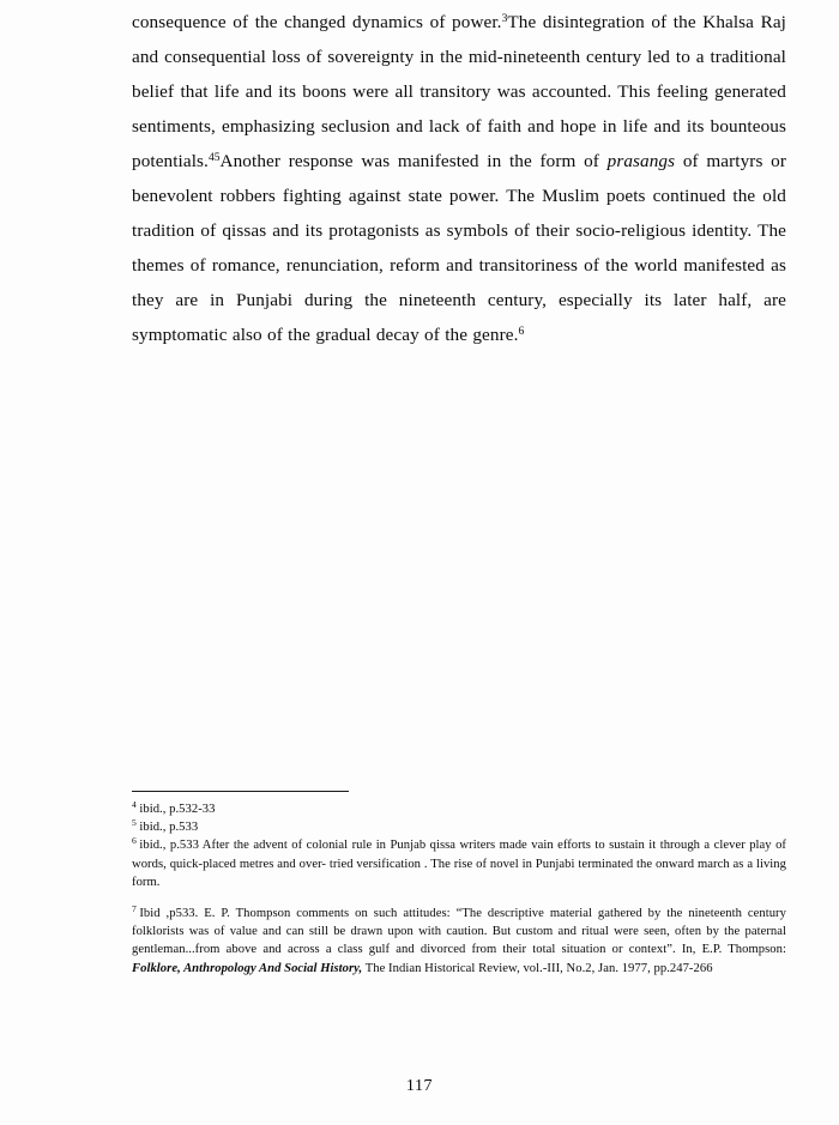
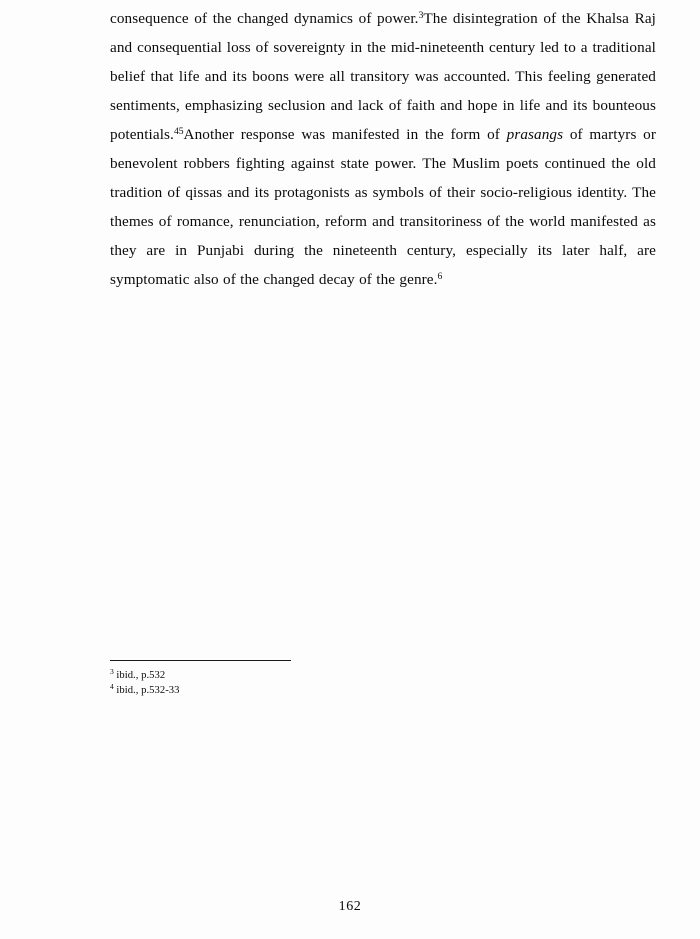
- consequence of the changed dynamics of power.3The disintegration of the Khalsa Raj and consequential loss of sovereignty in the mid-nineteenth century led to a traditional belief that life and its boons were all transitory was accounted. This feeling generated sentiments, emphasizing seclusion and lack of faith and hope in life and its bounteous potentials.45Another response was manifested in the form of prasangs of martyrs or benevolent robbers fighting against state power. The Muslim poets continued the old tradition of qissas and its protagonists as symbols of their socio-religious identity. The themes of romance, renunciation, reform and transitoriness of the world manifested as they are in Punjabi during the nineteenth century, especially its later half, are symptomatic also of the gradual decay of the genre.6
+ consequence of the changed dynamics of power.3The disintegration of the Khalsa Raj and consequential loss of sovereignty in the mid-nineteenth century led to a traditional belief that life and its boons were all transitory was accounted. This feeling generated sentiments, emphasizing seclusion and lack of faith and hope in life and its bounteous potentials.45Another response was manifested in the form of prasangs of martyrs or benevolent robbers fighting against state power. The Muslim poets continued the old tradition of qissas and its protagonists as symbols of their socio-religious identity. The themes of romance, renunciation, reform and transitoriness of the world manifested as they are in Punjabi during the nineteenth century, especially its later half, are symptomatic also of the changed decay of the genre.6
+ 3 ibid., p.532
  4 ibid., p.532-33
- 5 ibid., p.533
- 6 ibid., p.533 After the advent of colonial rule in Punjab qissa writers made vain efforts to sustain it through a clever play of words, quick-placed metres and over- tried versification . The rise of novel in Punjabi terminated the onward march as a living form.
- 7 Ibid ,p533. E. P. Thompson comments on such attitudes: “The descriptive material gathered by the nineteenth century folklorists was of value and can still be drawn upon with caution. But custom and ritual were seen, often by the paternal gentleman...from above and across a class gulf and divorced from their total situation or context”. In, E.P. Thompson: Folklore, Anthropology And Social History, The Indian Historical Review, vol.-III, No.2, Jan. 1977, pp.247-266
- 117
+ 162
